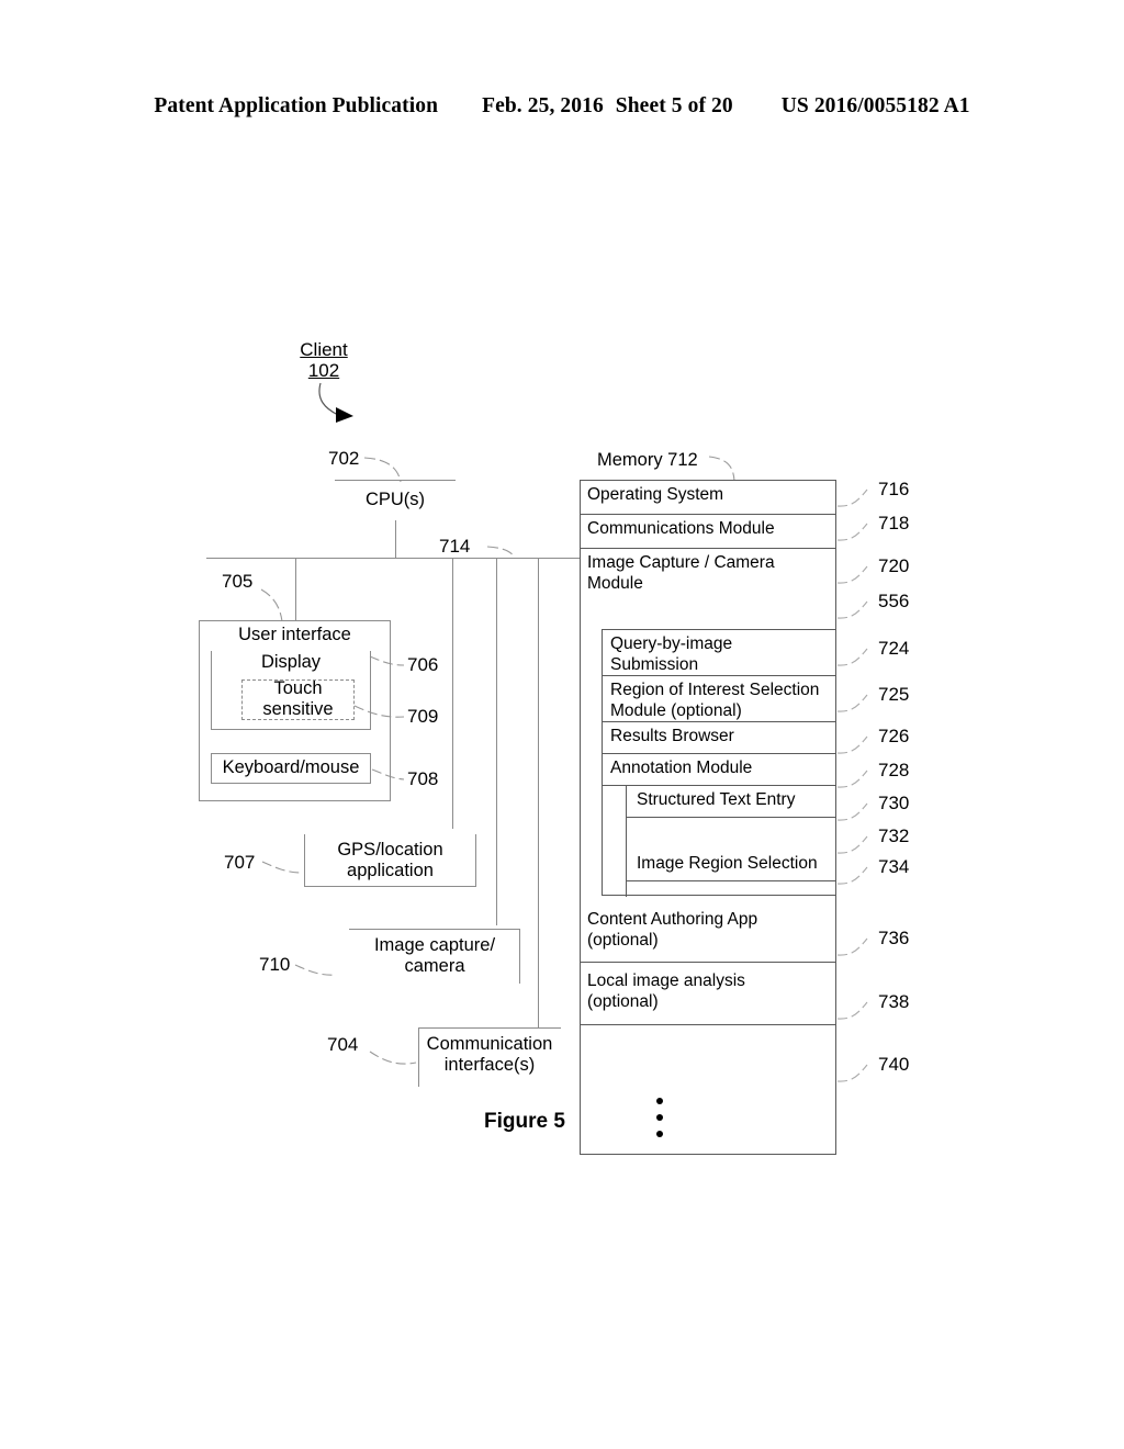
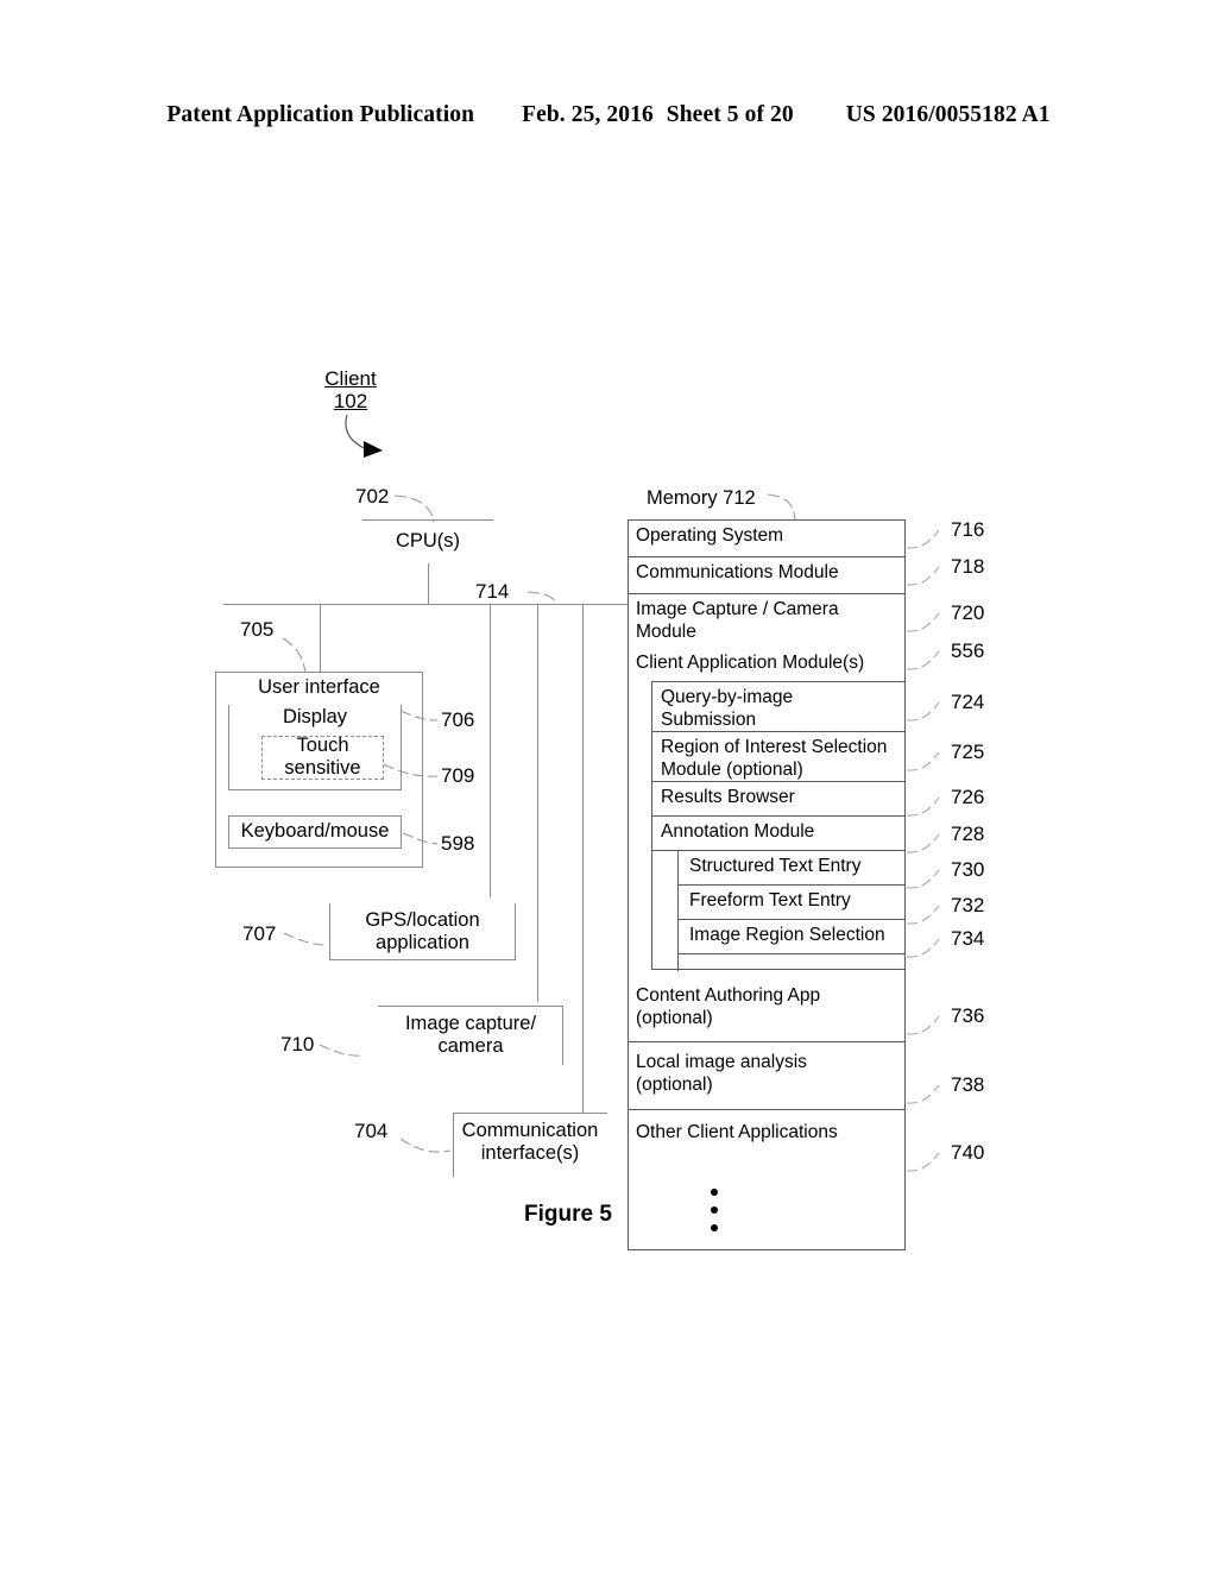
  Patent Application Publication Feb. 25, 2016 Sheet 5 of 20 US 2016/0055182 A1
  Client
  102
  CPU(s)
  702
  714
  User interface
  705
  Display
  706
  Touch
  sensitive
  709
  Keyboard/mouse
- 708
+ 598
  GPS/location
  application
  707
  Image capture/
  camera
  710
  Communication
  interface(s)
  704
  Memory 712
  Operating System
  Communications Module
  Image Capture / Camera
  Module
+ Client Application Module(s)
  Query-by-image
  Submission
  Region of Interest Selection
  Module (optional)
  Results Browser
  Annotation Module
  Structured Text Entry
+ Freeform Text Entry
  Image Region Selection
  Content Authoring App
  (optional)
  Local image analysis
  (optional)
+ Other Client Applications
  716
  718
  720
  556
  724
  725
  726
  728
  730
  732
  734
  736
  738
  740
  Figure 5
